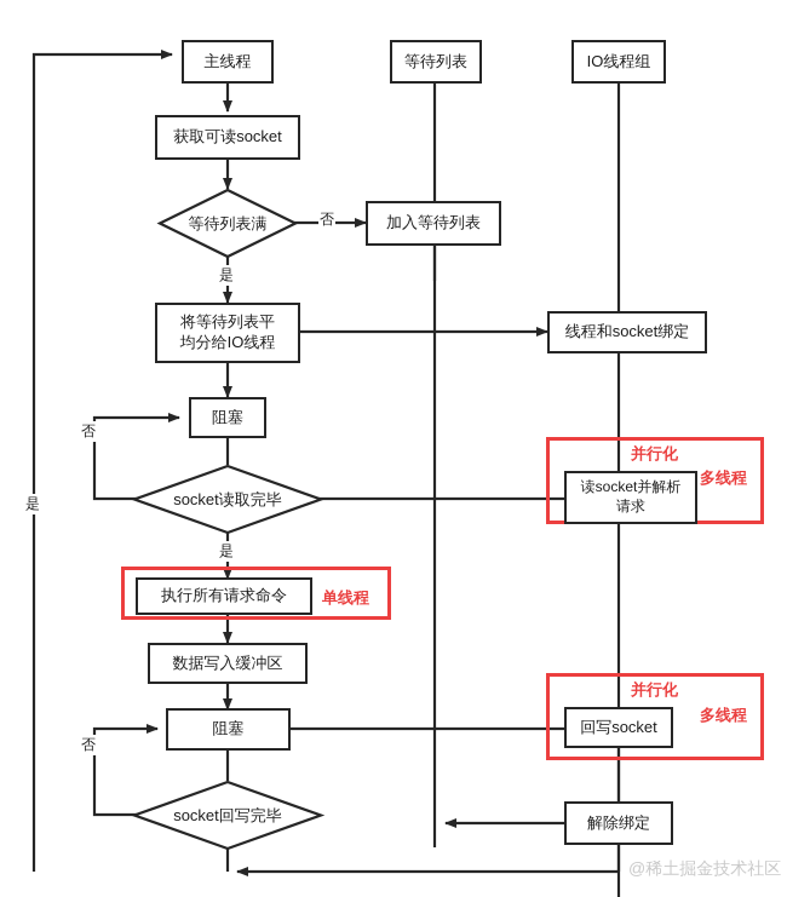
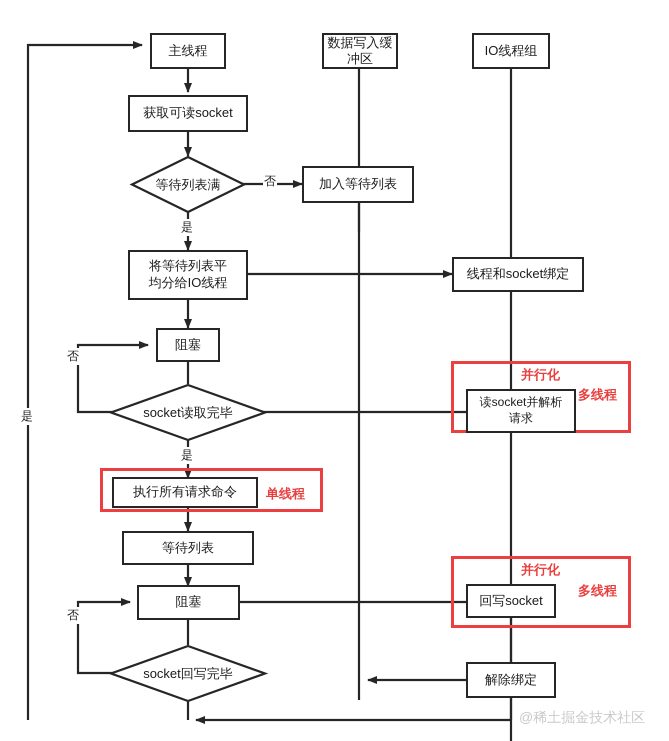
  主线程
- 等待列表
+ 数据写入缓冲区
  IO线程组
  获取可读socket
  等待列表满
  加入等待列表
  将等待列表平
  均分给IO线程
  线程和socket绑定
  阻塞
  socket读取完毕
  读socket并解析
  请求
  执行所有请求命令
- 数据写入缓冲区
+ 等待列表
  阻塞
  回写socket
  socket回写完毕
  解除绑定
  否
  是
  否
  是
  否
  是
  并行化
  多线程
  单线程
  并行化
  多线程
  @稀土掘金技术社区
